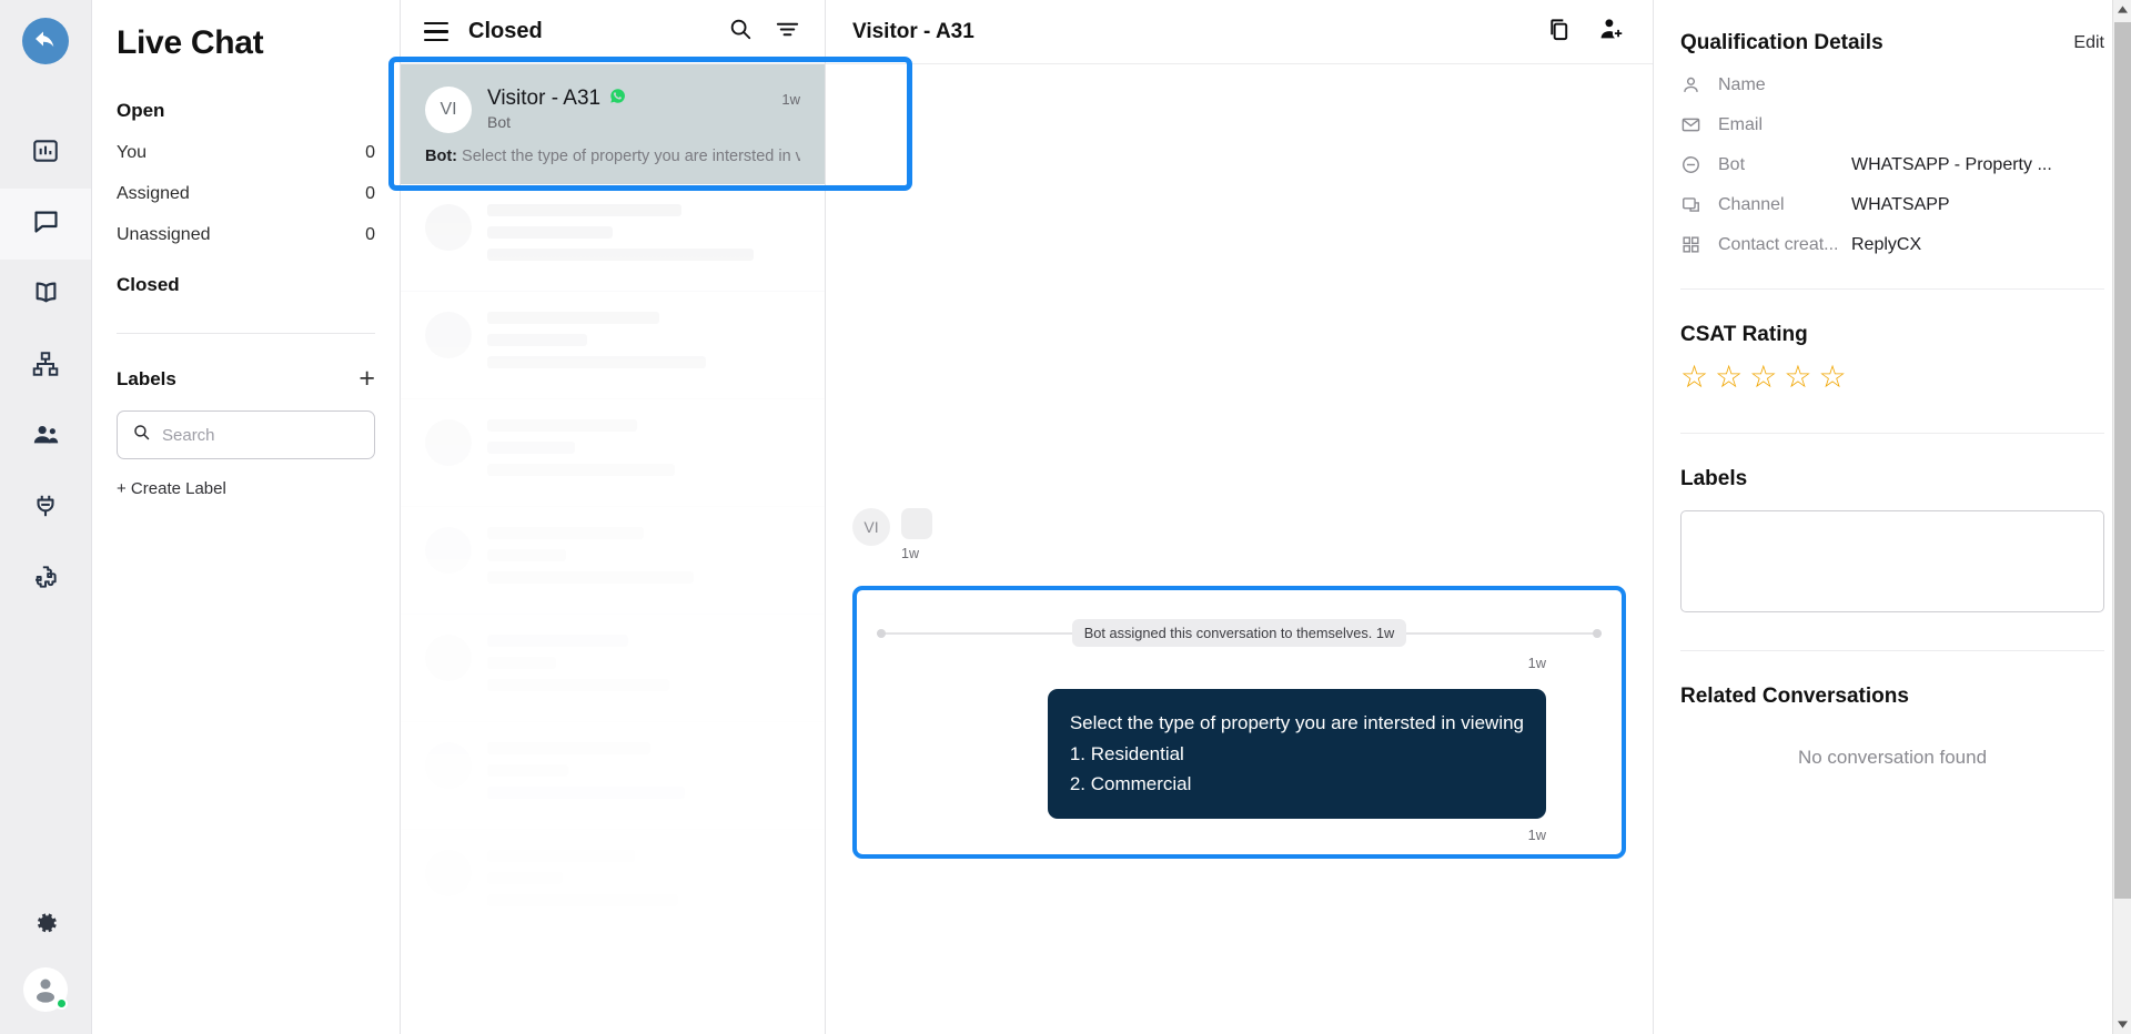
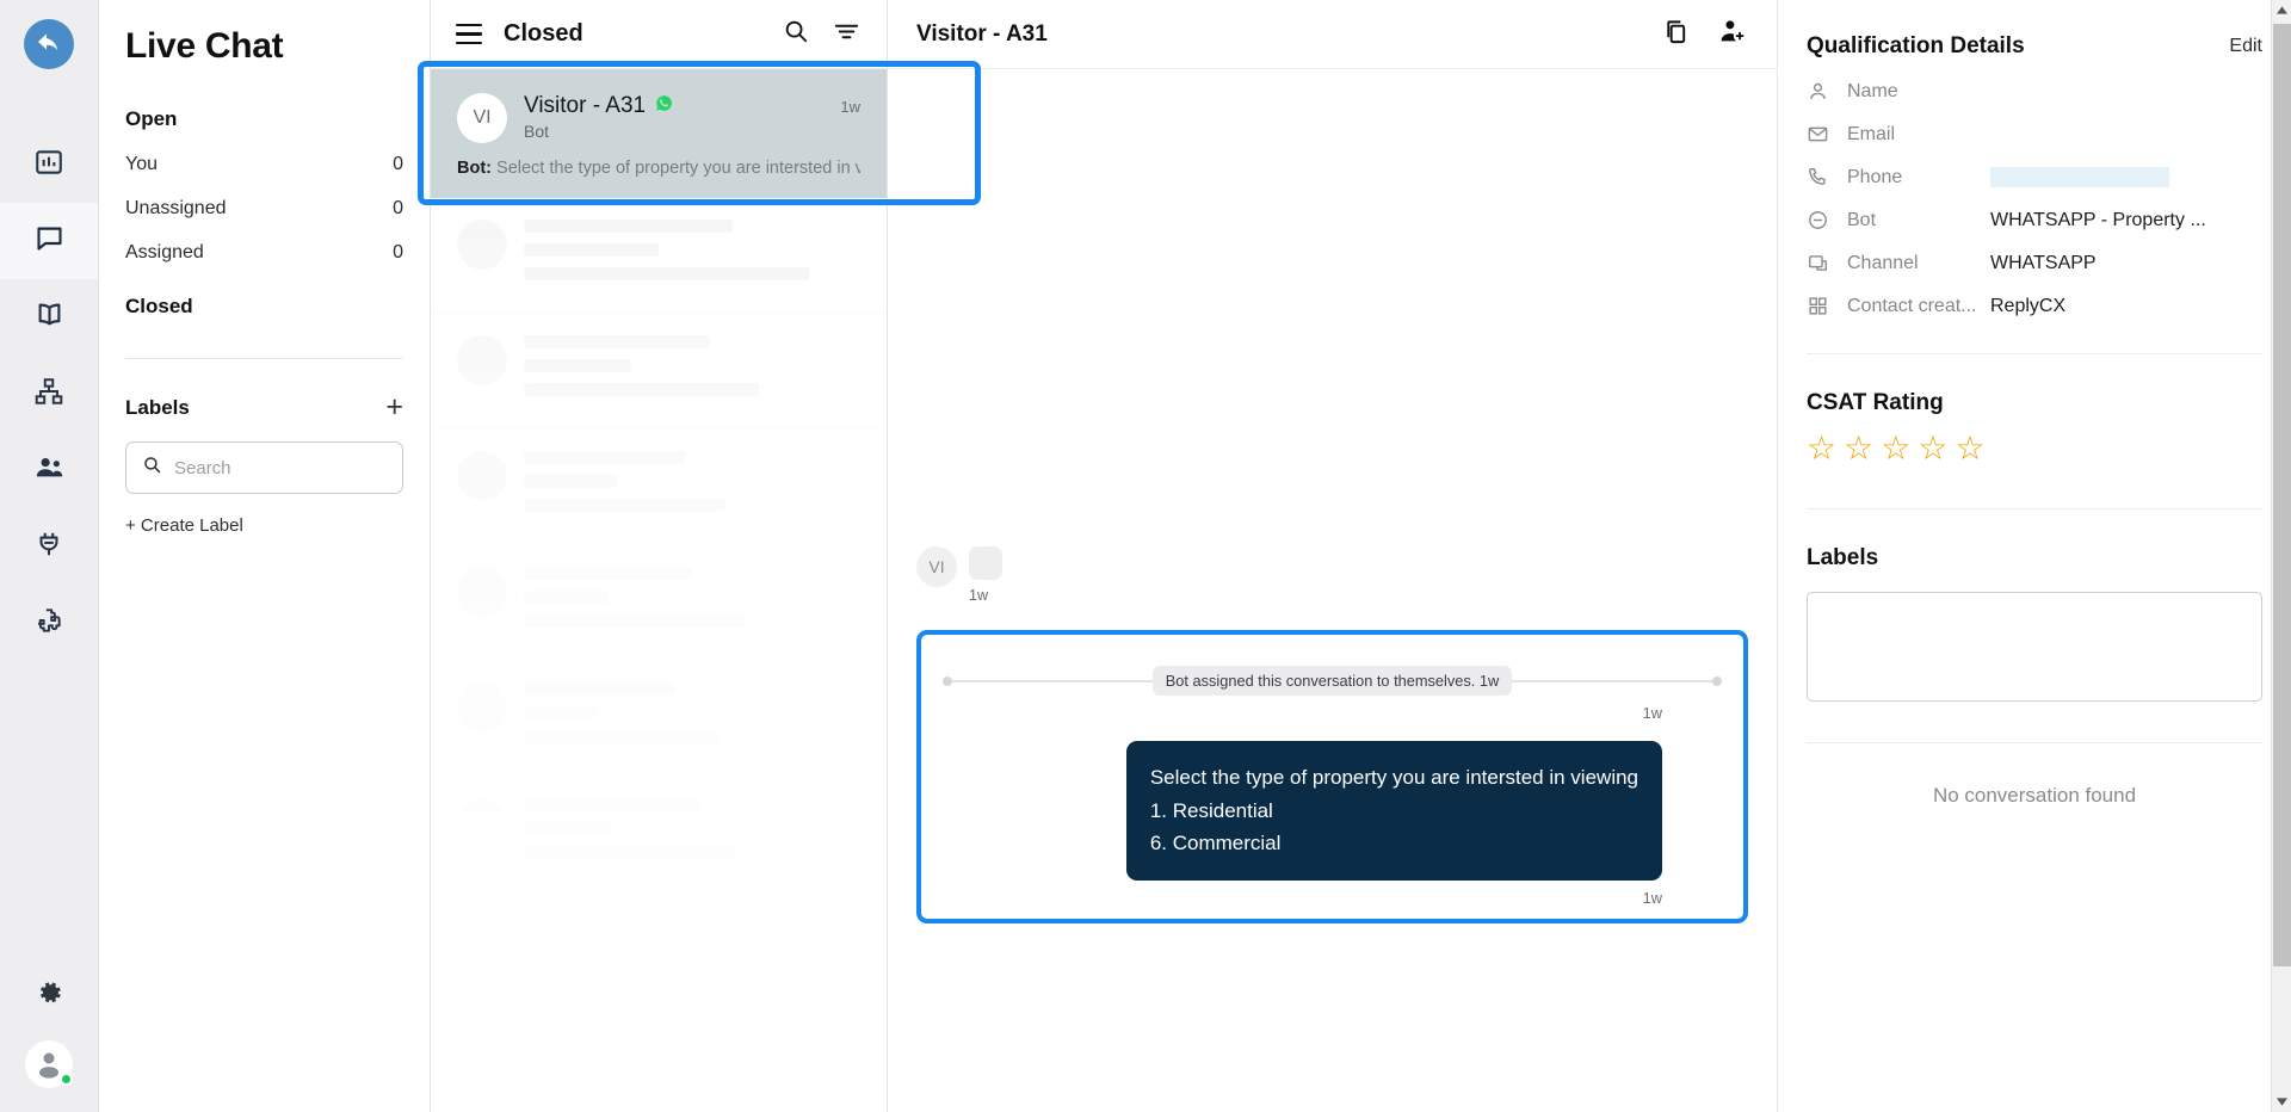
  Live Chat
  Open
  You
  0
- Assigned
+ Unassigned
  0
- Unassigned
+ Assigned
  0
  Closed
  Labels
  +
  Search
  + Create Label
  Closed
  VI
  Visitor - A31
  1w
  Bot
  Bot: Select the type of property you are intersted in v
  Visitor - A31
  VI
  1w
  Bot assigned this conversation to themselves. 1w
  1w
  Select the type of property you are intersted in viewing
  1. Residential
- 2. Commercial
+ 6. Commercial
  1w
  Qualification Details
  Edit
  Name
  Email
+ Phone
  Bot
  WHATSAPP - Property ...
  Channel
  WHATSAPP
  Contact creat...
  ReplyCX
  CSAT Rating
  ☆
  ☆
  ☆
  ☆
  ☆
  Labels
- Related Conversations
  No conversation found
